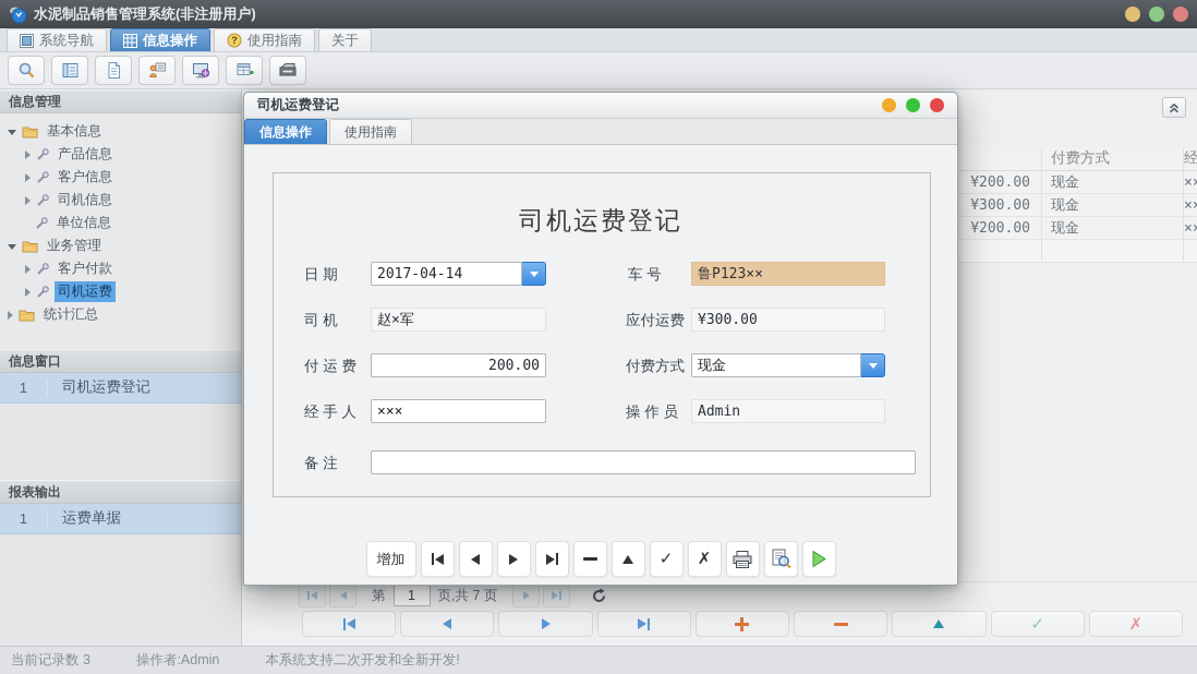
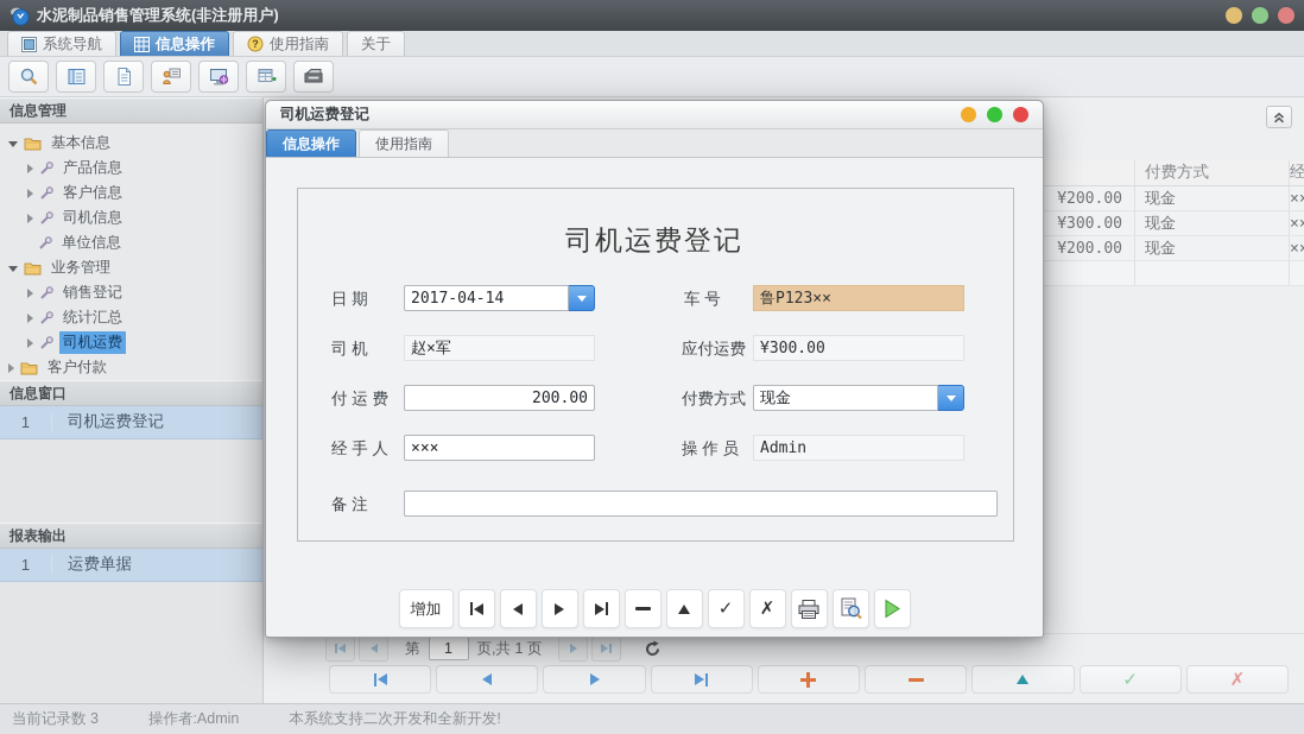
  水泥制品销售管理系统(非注册用户)
  系统导航
  信息操作
  ?
  使用指南
  关于
  信息管理
  基本信息
  产品信息
  客户信息
  司机信息
  单位信息
  业务管理
+ 销售登记
- 客户付款
+ 统计汇总
  司机运费
- 统计汇总
+ 客户付款
  信息窗口
  1
  司机运费登记
  报表输出
  1
  运费单据
  付费方式
  ¥200.00
  现金
  ¥300.00
  现金
  ¥200.00
  现金
  第
  1
- 页,共 7 页
+ 页,共 1 页
  ✓
  ✗
  当前记录数 3
  操作者:Admin
  本系统支持二次开发和全新开发!
  司机运费登记
  信息操作
  使用指南
  司机运费登记
  日 期
  2017-04-14
  车 号
  鲁P123××
  司 机
  赵×军
  应付运费
  ¥300.00
  付 运 费
  200.00
  付费方式
  现金
  经 手 人
  ×××
  操 作 员
  Admin
  备 注
  增加
  ✓
  ✗
